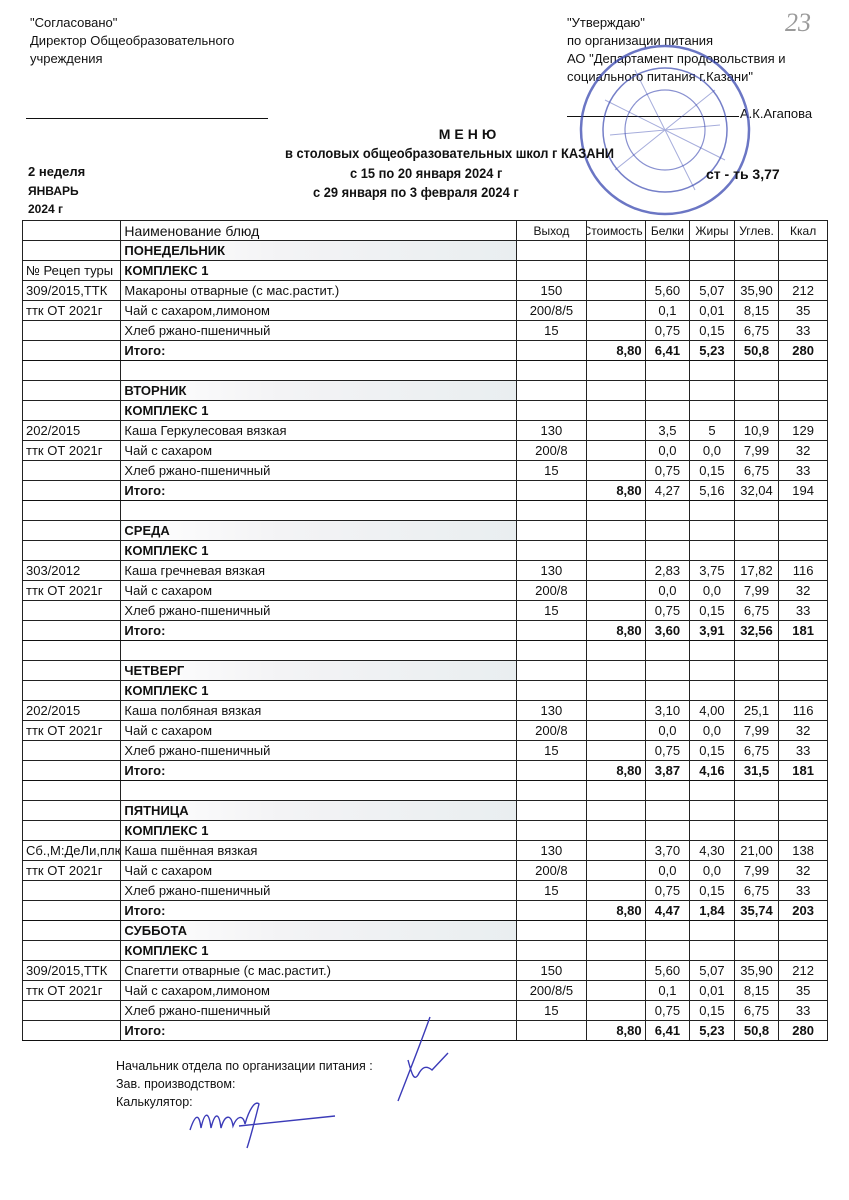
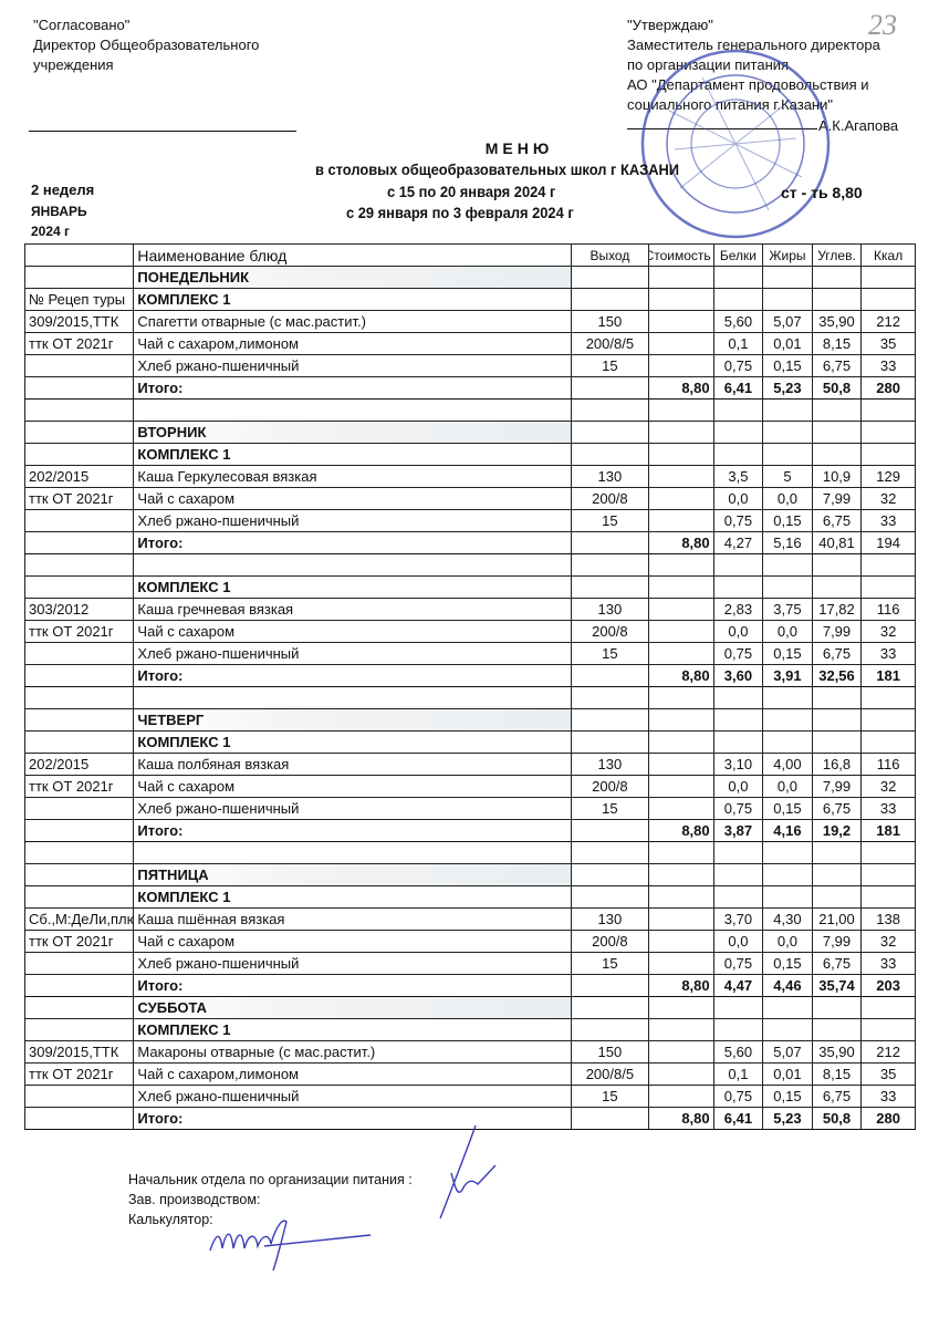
  "Согласовано"
  Директор Общеобразовательного
  учреждения
  "Утверждаю"
+ Заместитель генерального директора
  по организации питания
  АО "Департамент продовольствия и
  социального питания г.Казани"
  А.К.Агапова
  23
  МЕНЮ
  в столовых общеобразовательных школ г КАЗАНИ
  с 15 по 20 января 2024 г
  с 29 января по 3 февраля 2024 г
- ст - ть 3,77
+ ст - ть 8,80
  2 неделя
  ЯНВАРЬ
  2024 г
  	Наименование блюд	Выход	Стоимость	Белки	Жиры	Углев.	Ккал
  	ПОНЕДЕЛЬНИК
  № Рецеп туры	КОМПЛЕКС 1
- 309/2015,ТТК	Макароны отварные (с мас.растит.)	150		5,60	5,07	35,90	212
+ 309/2015,ТТК	Спагетти отварные (с мас.растит.)	150		5,60	5,07	35,90	212
  ттк ОТ 2021г	Чай с сахаром,лимоном	200/8/5		0,1	0,01	8,15	35
  	Хлеб ржано-пшеничный	15		0,75	0,15	6,75	33
  	Итого:		8,80	6,41	5,23	50,8	280
  	ВТОРНИК
  	КОМПЛЕКС 1
  202/2015	Каша Геркулесовая вязкая	130		3,5	5	10,9	129
  ттк ОТ 2021г	Чай с сахаром	200/8		0,0	0,0	7,99	32
  	Хлеб ржано-пшеничный	15		0,75	0,15	6,75	33
- 	Итого:		8,80	4,27	5,16	32,04	194
+ 	Итого:		8,80	4,27	5,16	40,81	194
- 	СРЕДА
  	КОМПЛЕКС 1
  303/2012	Каша гречневая вязкая	130		2,83	3,75	17,82	116
  ттк ОТ 2021г	Чай с сахаром	200/8		0,0	0,0	7,99	32
  	Хлеб ржано-пшеничный	15		0,75	0,15	6,75	33
  	Итого:		8,80	3,60	3,91	32,56	181
  	ЧЕТВЕРГ
  	КОМПЛЕКС 1
- 202/2015	Каша полбяная вязкая	130		3,10	4,00	25,1	116
+ 202/2015	Каша полбяная вязкая	130		3,10	4,00	16,8	116
  ттк ОТ 2021г	Чай с сахаром	200/8		0,0	0,0	7,99	32
  	Хлеб ржано-пшеничный	15		0,75	0,15	6,75	33
- 	Итого:		8,80	3,87	4,16	31,5	181
+ 	Итого:		8,80	3,87	4,16	19,2	181
  	ПЯТНИЦА
  	КОМПЛЕКС 1
  Сб.,М:ДеЛи,плю	Каша пшённая вязкая	130		3,70	4,30	21,00	138
  ттк ОТ 2021г	Чай с сахаром	200/8		0,0	0,0	7,99	32
  	Хлеб ржано-пшеничный	15		0,75	0,15	6,75	33
- 	Итого:		8,80	4,47	1,84	35,74	203
+ 	Итого:		8,80	4,47	4,46	35,74	203
  	СУББОТА
  	КОМПЛЕКС 1
- 309/2015,ТТК	Спагетти отварные (с мас.растит.)	150		5,60	5,07	35,90	212
+ 309/2015,ТТК	Макароны отварные (с мас.растит.)	150		5,60	5,07	35,90	212
  ттк ОТ 2021г	Чай с сахаром,лимоном	200/8/5		0,1	0,01	8,15	35
  	Хлеб ржано-пшеничный	15		0,75	0,15	6,75	33
  	Итого:		8,80	6,41	5,23	50,8	280
  Начальник отдела по организации питания :
  Зав. производством:
  Калькулятор:
